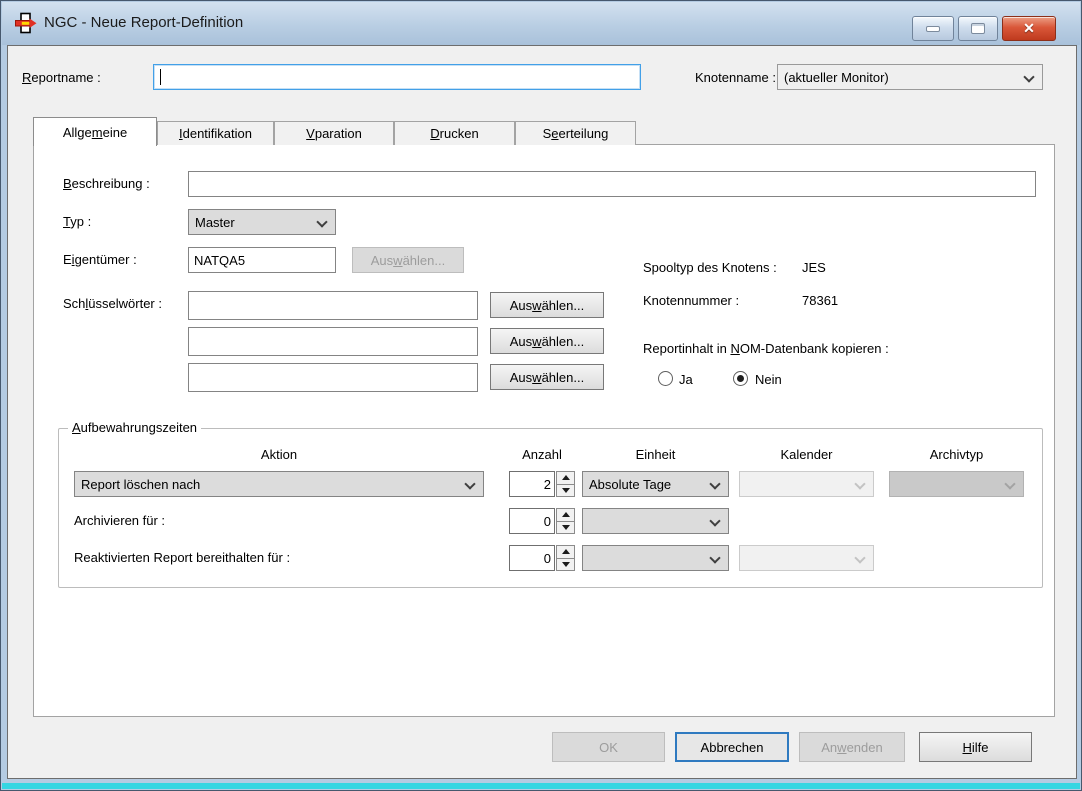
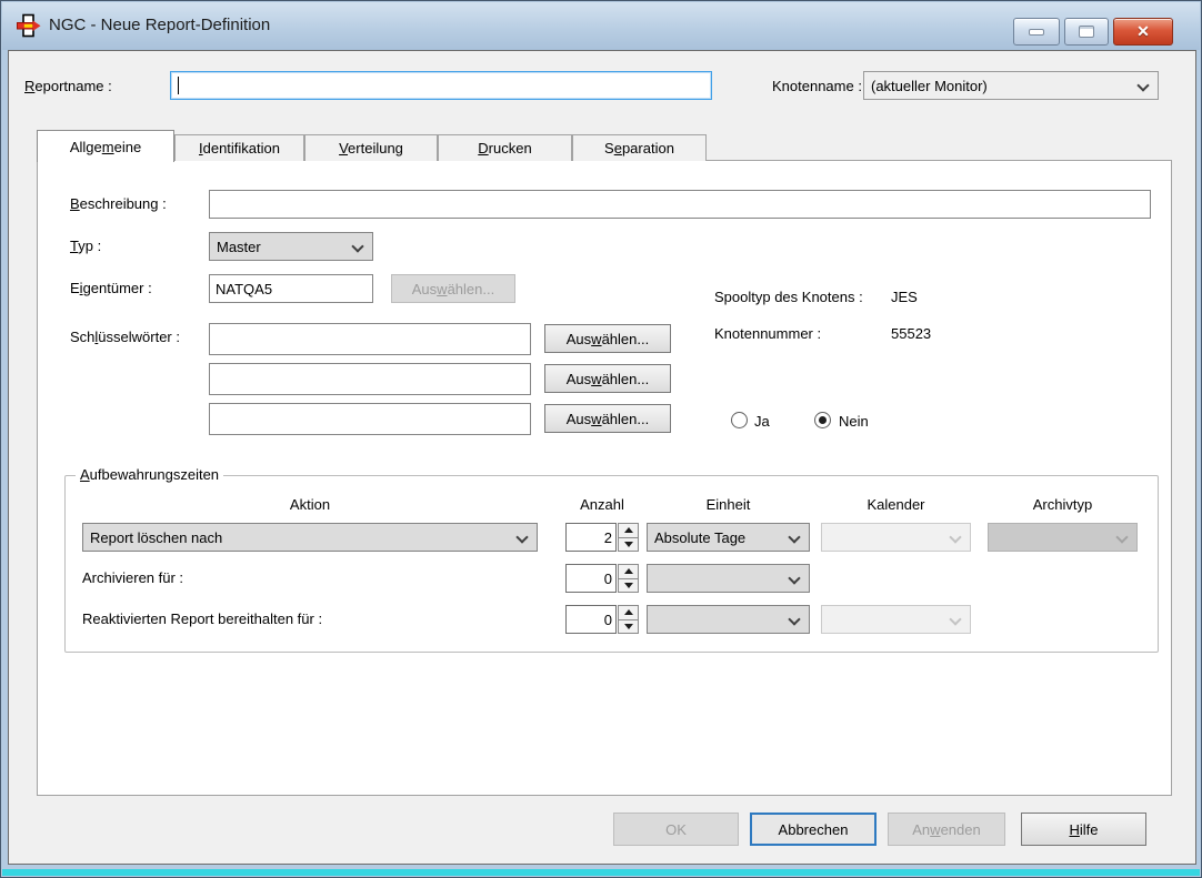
  NGC - Neue Report-Definition
  Reportname :
  Knotenname :
  (aktueller Monitor)
  Allgemeine
  Identifikation
- Vparation
+ Verteilung
  Drucken
- Seerteilung
+ Separation
  Beschreibung :
  Typ :
  Master
  Eigentümer :
  NATQA5
  Auswählen...
  Spooltyp des Knotens :
  JES
  Knotennummer :
- 78361
+ 55523
  Schlüsselwörter :
  Auswählen...
  Auswählen...
  Auswählen...
- Reportinhalt in NOM-Datenbank kopieren :
  Ja
  Nein
  Aufbewahrungszeiten
  Aktion
  Anzahl
  Einheit
  Kalender
  Archivtyp
  Report löschen nach
  2
  Absolute Tage
  Archivieren für :
  0
  Reaktivierten Report bereithalten für :
  0
  OK
  Abbrechen
  Anwenden
  Hilfe
